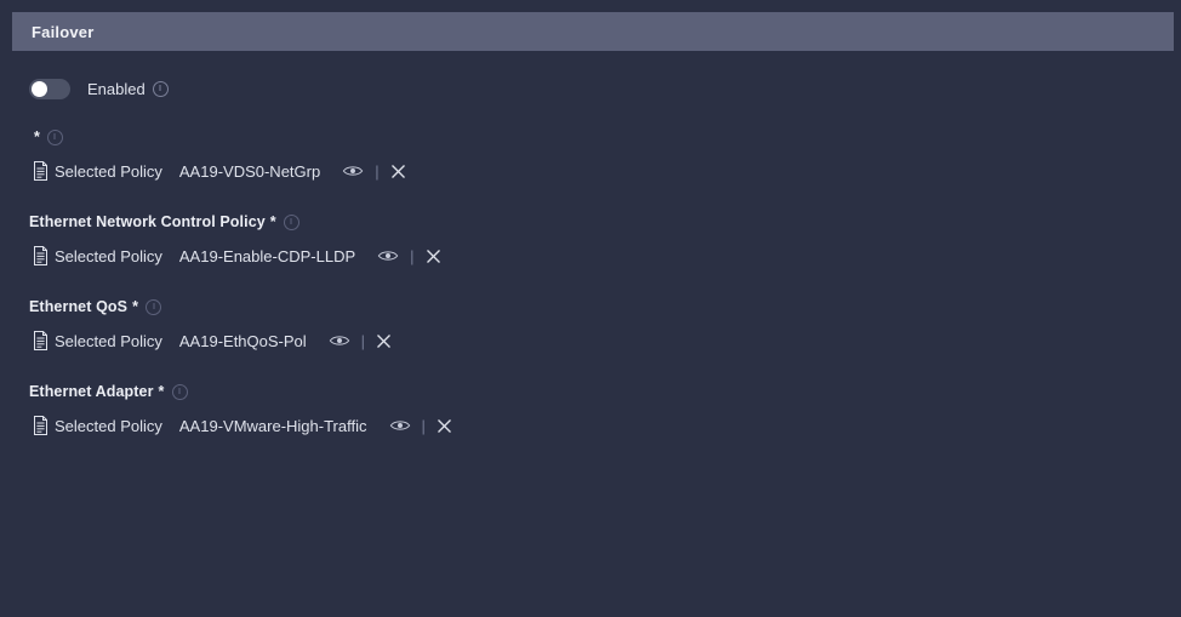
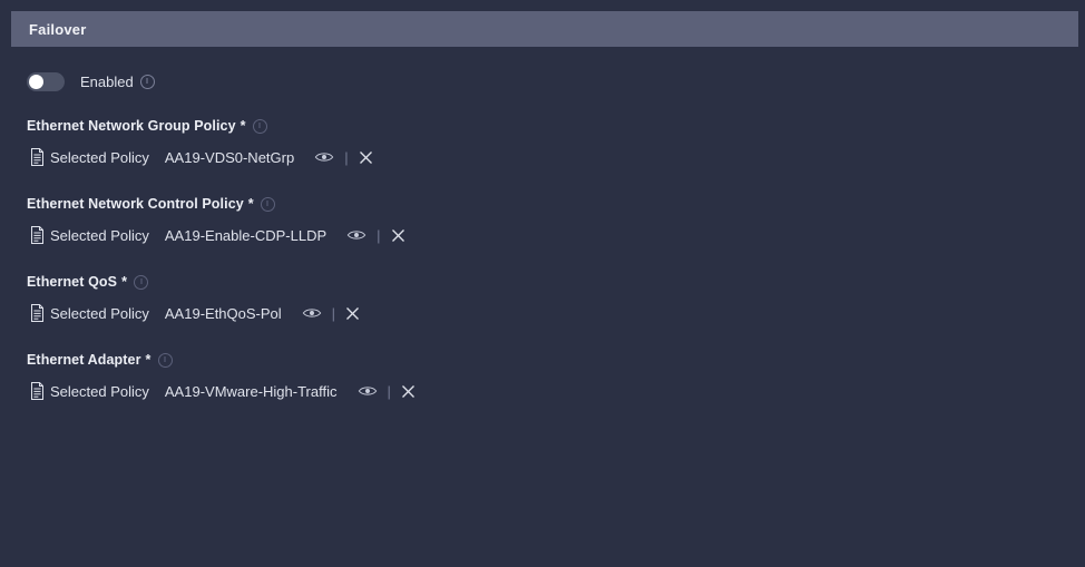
  Failover
  Enabled
+ Ethernet Network Group Policy
  *
  Selected Policy
  AA19-VDS0-NetGrp
  |
  Ethernet Network Control Policy
  *
  Selected Policy
  AA19-Enable-CDP-LLDP
  |
  Ethernet QoS
  *
  Selected Policy
  AA19-EthQoS-Pol
  |
  Ethernet Adapter
  *
  Selected Policy
  AA19-VMware-High-Traffic
  |
